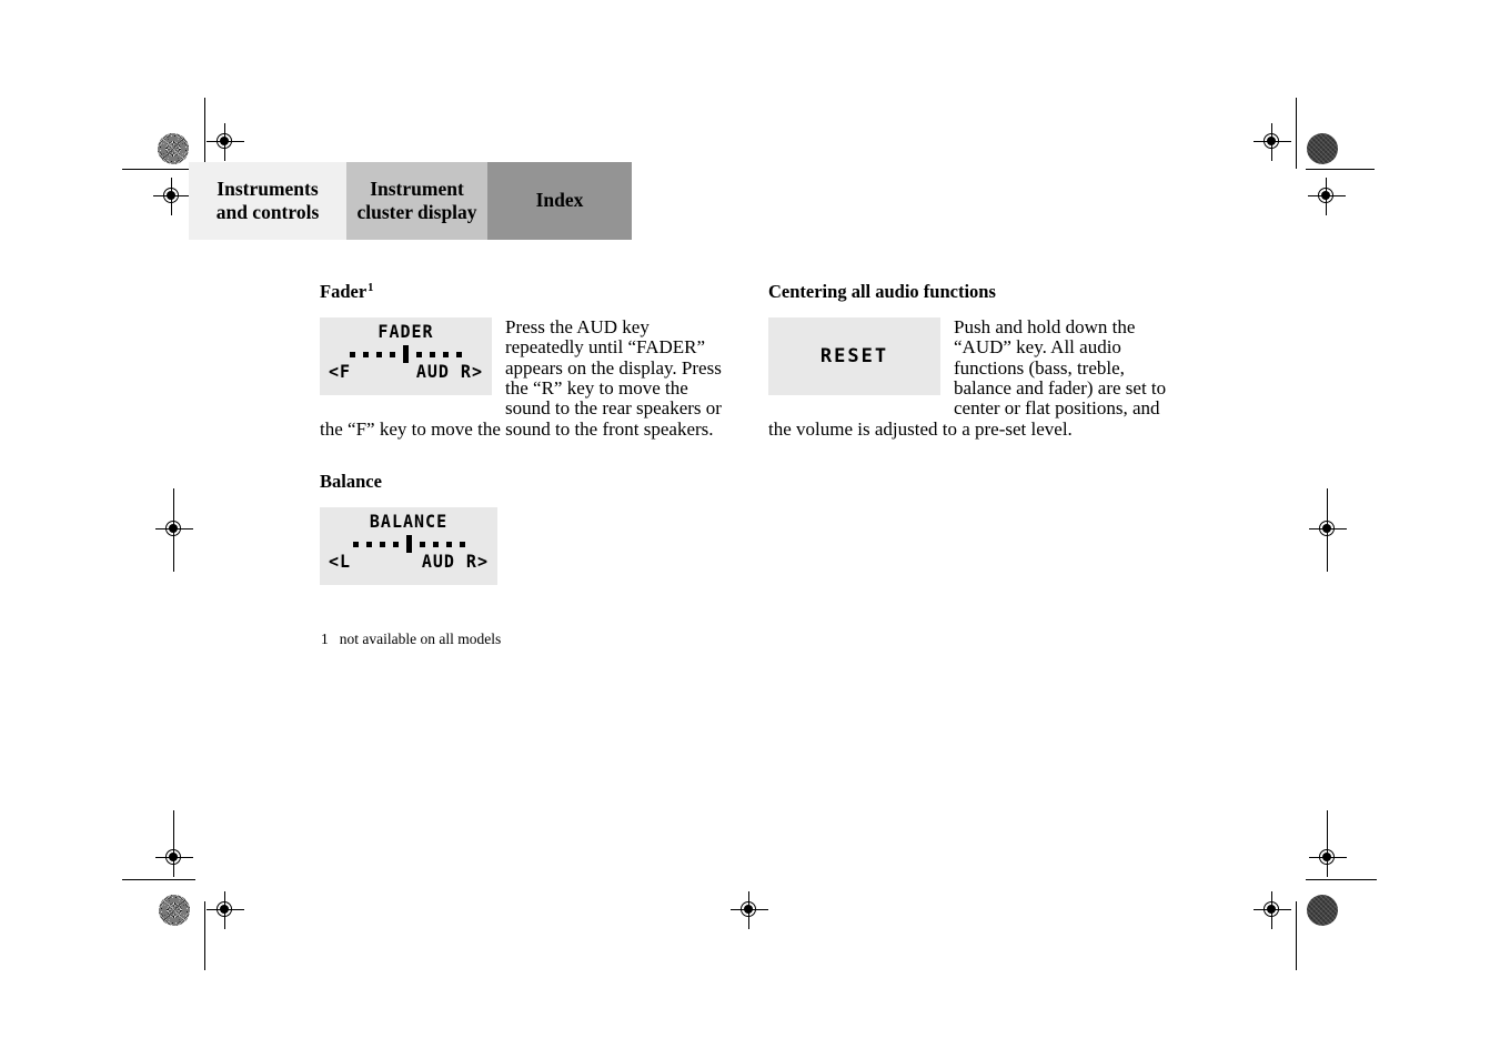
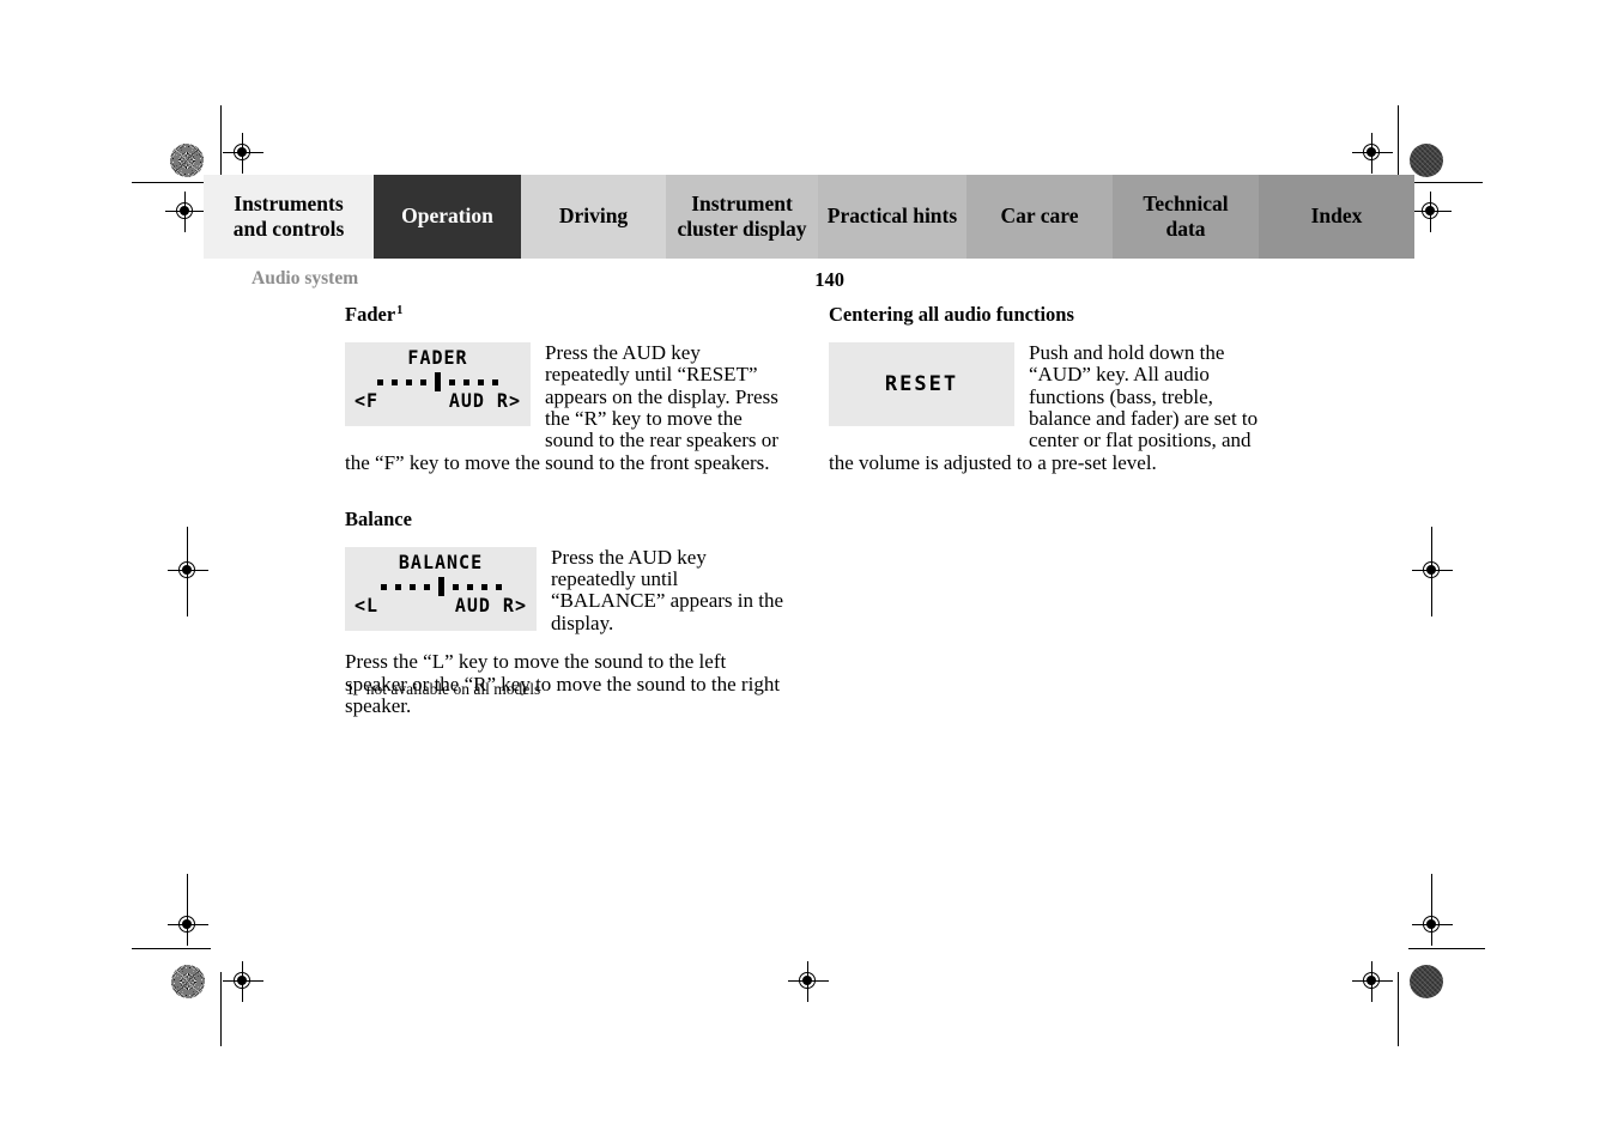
  Instruments
  and controls
+ Operation
+ Driving
  Instrument
  cluster display
+ Practical hints
+ Car care
+ Technical
+ data
  Index
+ Audio system
+ 140
  Fader1
  FADER
  <F
  AUD R>
- Press the AUD key repeatedly until “FADER” appears on the display. Press the “R” key to move the sound to the rear speakers or the “F” key to move the sound to the front speakers.
+ Press the AUD key repeatedly until “RESET” appears on the display. Press the “R” key to move the sound to the rear speakers or the “F” key to move the sound to the front speakers.
  Balance
  BALANCE
  <L
  AUD R>
+ Press the AUD key repeatedly until “BALANCE” appears in the display.
+ Press the “L” key to move the sound to the left speaker or the “R” key to move the sound to the right speaker.
  Centering all audio functions
  RESET
  Push and hold down the “AUD” key. All audio functions (bass, treble, balance and fader) are set to center or flat positions, and the volume is adjusted to a pre-set level.
  1 not available on all models
